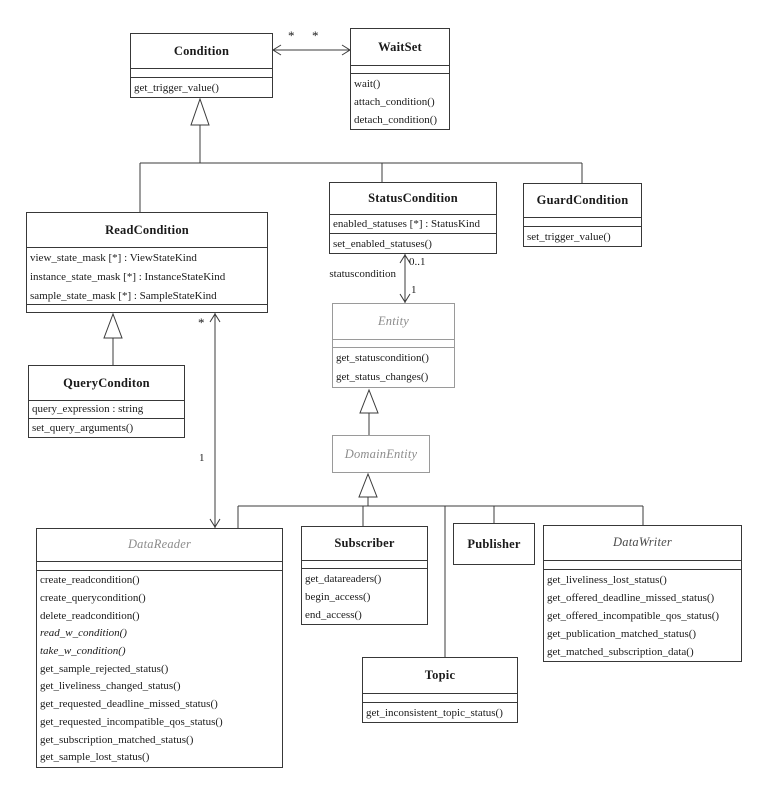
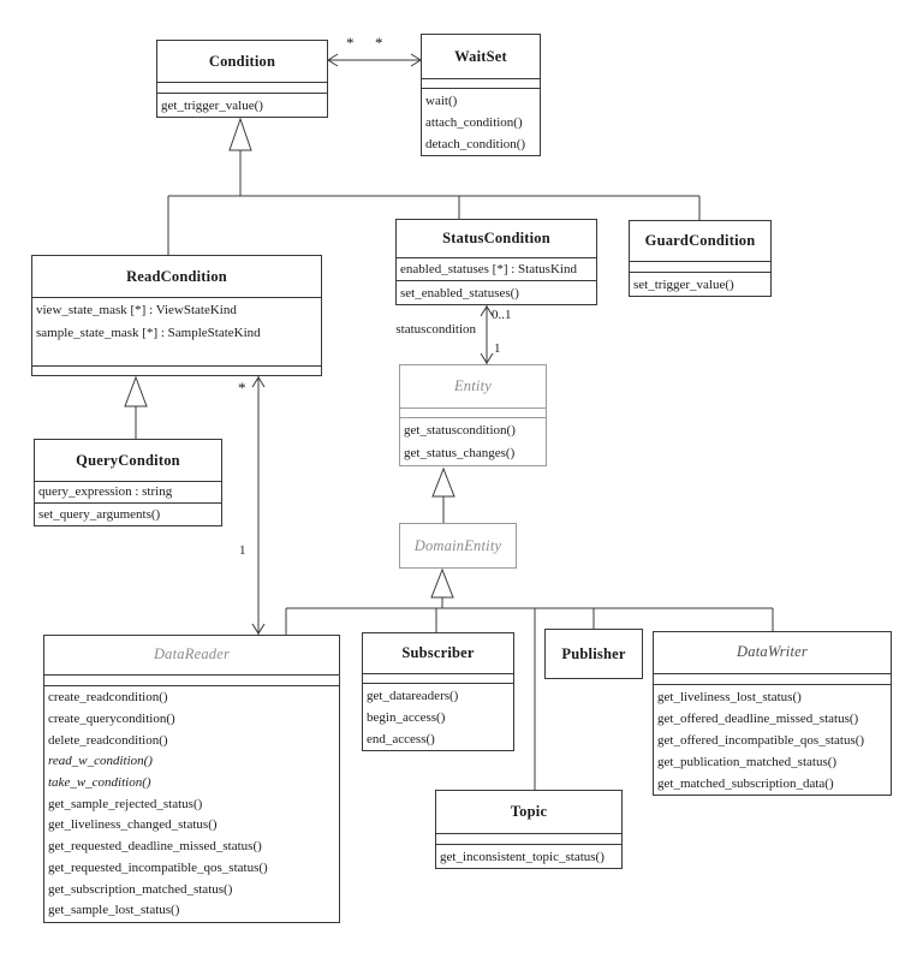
  Condition
  get_trigger_value()
  WaitSet
  wait()
  attach_condition()
  detach_condition()
  ReadCondition
  view_state_mask [*] : ViewStateKind
- instance_state_mask [*] : InstanceStateKind
  sample_state_mask [*] : SampleStateKind
  StatusCondition
  enabled_statuses [*] : StatusKind
  set_enabled_statuses()
  GuardCondition
  set_trigger_value()
  QueryConditon
  query_expression : string
  set_query_arguments()
  Entity
  get_statuscondition()
  get_status_changes()
  DomainEntity
  DataReader
  create_readcondition()
  create_querycondition()
  delete_readcondition()
  read_w_condition()
  take_w_condition()
  get_sample_rejected_status()
  get_liveliness_changed_status()
  get_requested_deadline_missed_status()
  get_requested_incompatible_qos_status()
  get_subscription_matched_status()
  get_sample_lost_status()
  Subscriber
  get_datareaders()
  begin_access()
  end_access()
  Publisher
  DataWriter
  get_liveliness_lost_status()
  get_offered_deadline_missed_status()
  get_offered_incompatible_qos_status()
  get_publication_matched_status()
  get_matched_subscription_data()
  Topic
  get_inconsistent_topic_status()
  *
  *
  *
  1
  statuscondition
  0..1
  1
